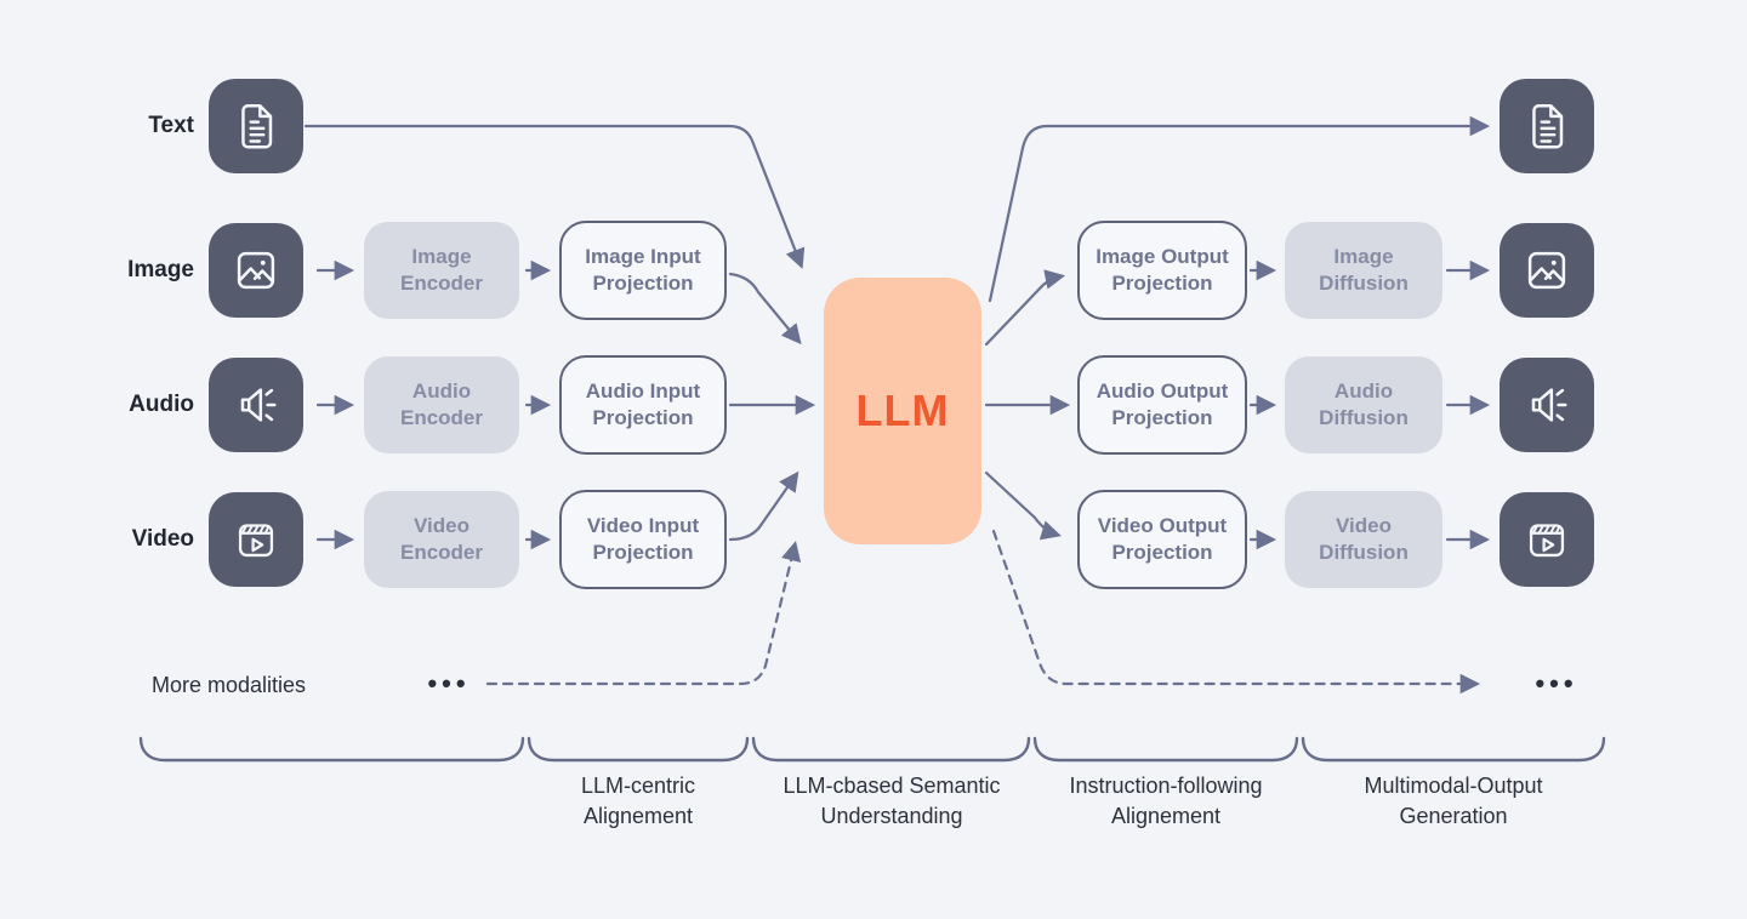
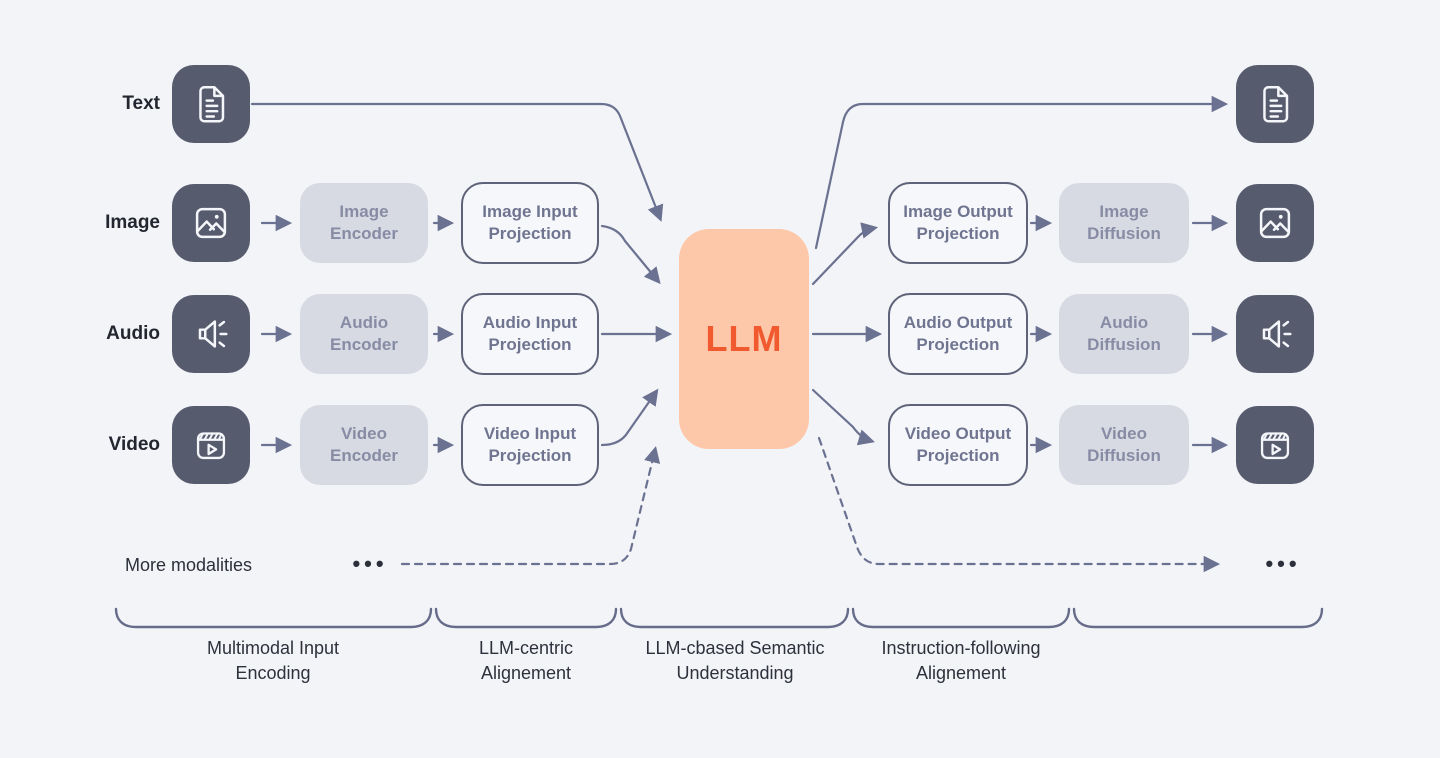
  Text
  Image
  Audio
  Video
  Image
  Encoder
  Audio
  Encoder
  Video
  Encoder
  Image Input
  Projection
  Audio Input
  Projection
  Video Input
  Projection
  LLM
  Image Output
  Projection
  Audio Output
  Projection
  Video Output
  Projection
  Image
  Diffusion
  Audio
  Diffusion
  Video
  Diffusion
  More modalities
  •••
  •••
+ Multimodal Input
+ Encoding
  LLM-centric
  Alignement
  LLM-cbased Semantic
  Understanding
  Instruction-following
  Alignement
- Multimodal-Output
- Generation
